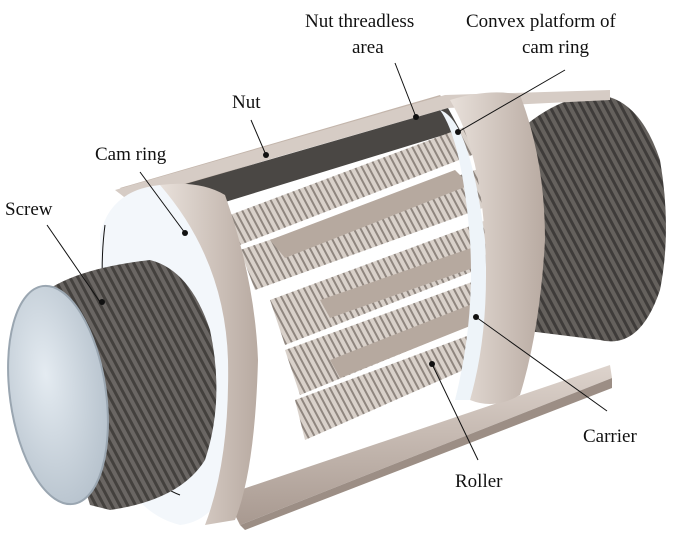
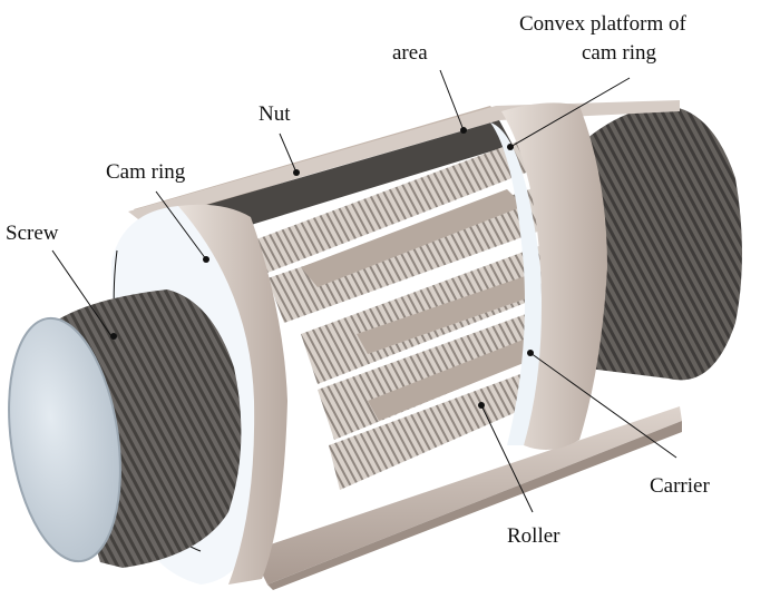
  Screw
  Cam ring
  Nut
- Nut threadless
  area
  Convex platform of
  cam ring
  Carrier
  Roller
